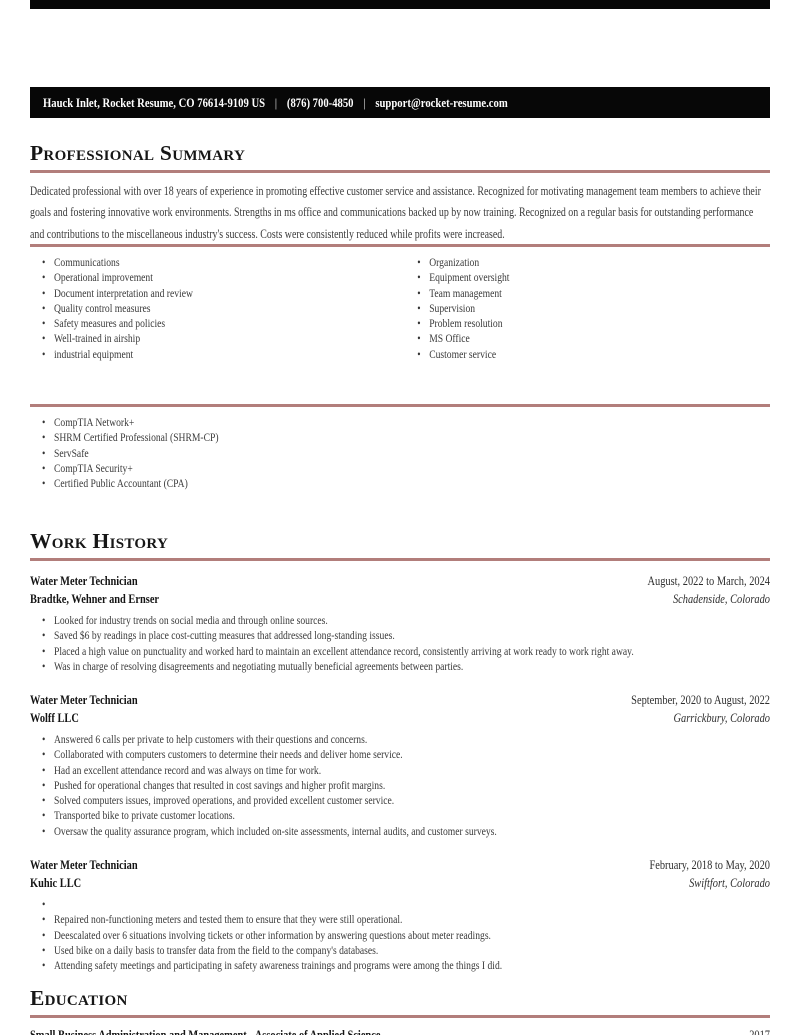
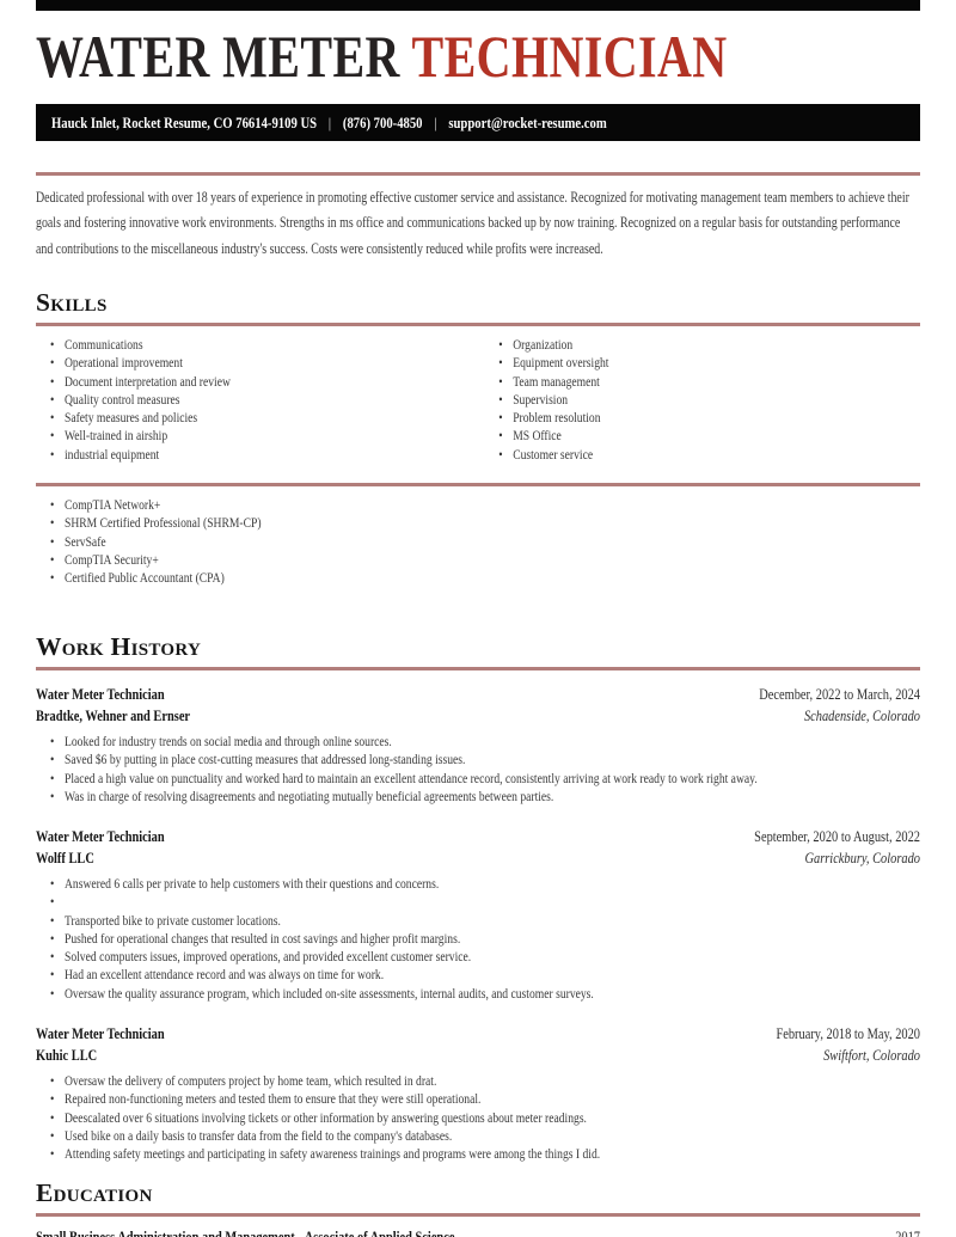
+ WATER METER TECHNICIAN
  Hauck Inlet, Rocket Resume, CO 76614-9109 US | (876) 700-4850 | support@rocket-resume.com
- Professional Summary
  Dedicated professional with over 18 years of experience in promoting effective customer service and assistance. Recognized for motivating management team members to achieve their goals and fostering innovative work environments. Strengths in ms office and communications backed up by now training. Recognized on a regular basis for outstanding performance and contributions to the miscellaneous industry's success. Costs were consistently reduced while profits were increased.
+ Skills
  •
  Communications
  •
  Operational improvement
  •
  Document interpretation and review
  •
  Quality control measures
  •
  Safety measures and policies
  •
  Well-trained in airship
  •
  industrial equipment
  •
  Organization
  •
  Equipment oversight
  •
  Team management
  •
  Supervision
  •
  Problem resolution
  •
  MS Office
  •
  Customer service
  •
  CompTIA Network+
  •
  SHRM Certified Professional (SHRM-CP)
  •
  ServSafe
  •
  CompTIA Security+
  •
  Certified Public Accountant (CPA)
  Work History
  Water Meter Technician
- August, 2022 to March, 2024
+ December, 2022 to March, 2024
  Bradtke, Wehner and Ernser
  Schadenside, Colorado
  •
  Looked for industry trends on social media and through online sources.
  •
- Saved $6 by readings in place cost-cutting measures that addressed long-standing issues.
+ Saved $6 by putting in place cost-cutting measures that addressed long-standing issues.
  •
  Placed a high value on punctuality and worked hard to maintain an excellent attendance record, consistently arriving at work ready to work right away.
  •
  Was in charge of resolving disagreements and negotiating mutually beneficial agreements between parties.
  Water Meter Technician
  September, 2020 to August, 2022
  Wolff LLC
  Garrickbury, Colorado
  •
  Answered 6 calls per private to help customers with their questions and concerns.
  •
- Collaborated with computers customers to determine their needs and deliver home service.
  •
- Had an excellent attendance record and was always on time for work.
+ Transported bike to private customer locations.
  •
  Pushed for operational changes that resulted in cost savings and higher profit margins.
  •
  Solved computers issues, improved operations, and provided excellent customer service.
  •
- Transported bike to private customer locations.
+ Had an excellent attendance record and was always on time for work.
  •
  Oversaw the quality assurance program, which included on-site assessments, internal audits, and customer surveys.
  Water Meter Technician
  February, 2018 to May, 2020
  Kuhic LLC
  Swiftfort, Colorado
  •
+ Oversaw the delivery of computers project by home team, which resulted in drat.
  •
  Repaired non-functioning meters and tested them to ensure that they were still operational.
  •
  Deescalated over 6 situations involving tickets or other information by answering questions about meter readings.
  •
  Used bike on a daily basis to transfer data from the field to the company's databases.
  •
  Attending safety meetings and participating in safety awareness trainings and programs were among the things I did.
  Education
